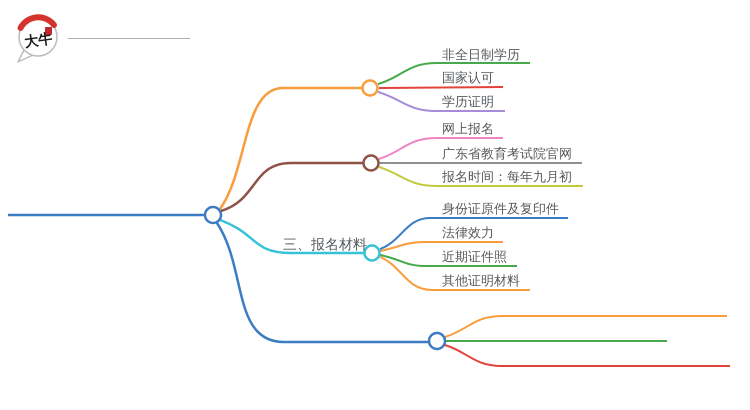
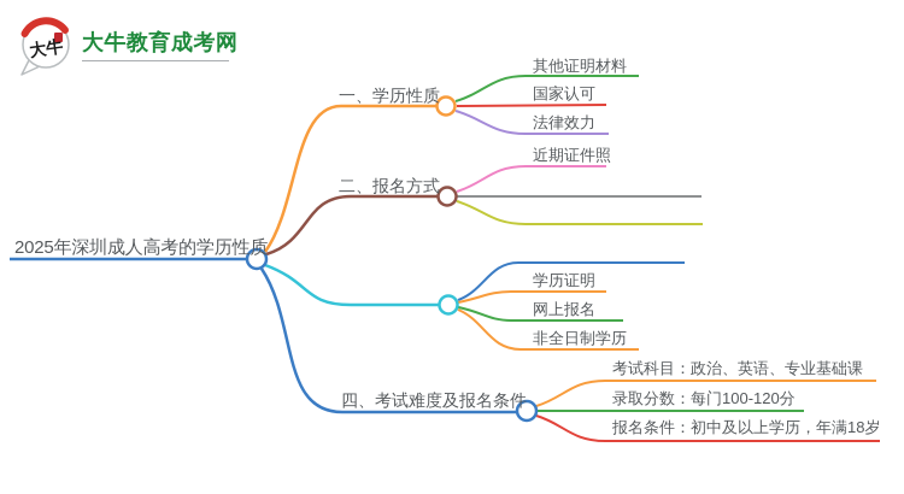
+ 大牛教育成考网
+ 2025年深圳成人高考的学历性质
+ 一、学历性质
- 非全日制学历
+ 其他证明材料
  国家认可
- 学历证明
+ 法律效力
+ 二、报名方式
- 网上报名
+ 近期证件照
- 广东省教育考试院官网
- 报名时间：每年九月初
- 三、报名材料
- 身份证原件及复印件
- 法律效力
+ 学历证明
- 近期证件照
+ 网上报名
- 其他证明材料
+ 非全日制学历
+ 四、考试难度及报名条件
+ 考试科目：政治、英语、专业基础课
+ 录取分数：每门100-120分
+ 报名条件：初中及以上学历，年满18岁
